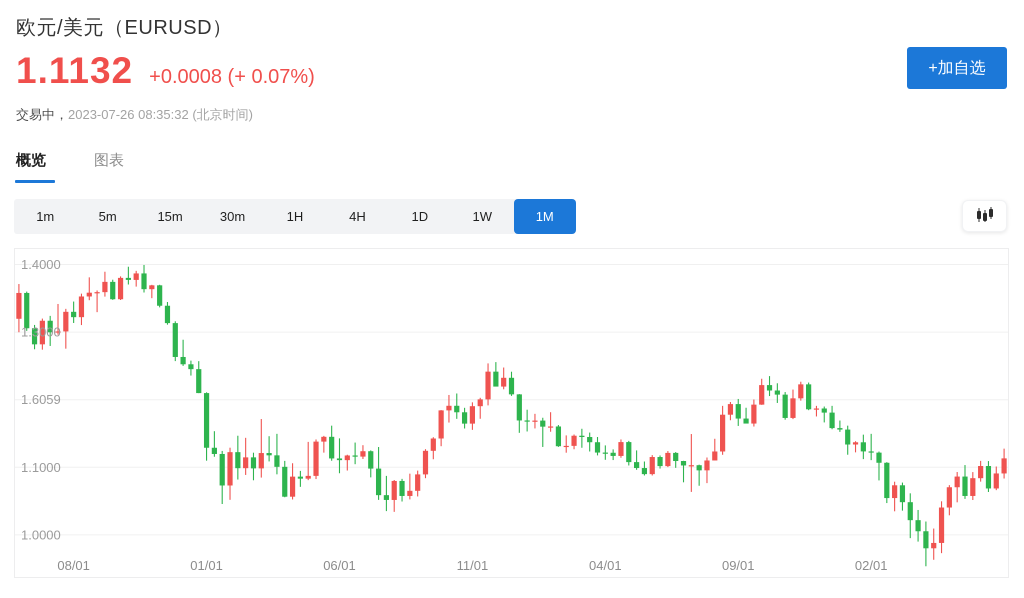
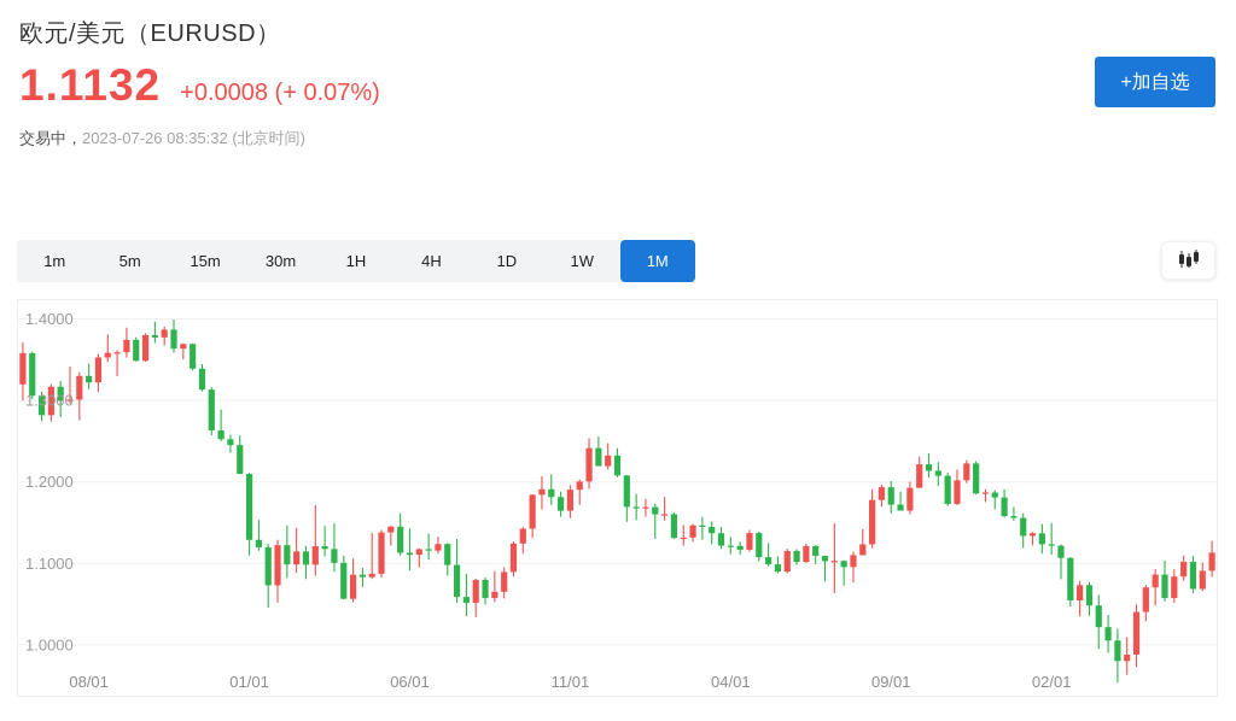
  欧元/美元（EURUSD）
  1.1132
  +0.0008 (+ 0.07%)
  交易中，2023-07-26 08:35:32 (北京时间)
  +加自选
- 概览
- 图表
  1m
  5m
  15m
  30m
  1H
  4H
  1D
  1W
  1M
  1.4000
  1.3000
- 1.6059
+ 1.2000
  1.1000
  1.0000
  08/01
  01/01
  06/01
  11/01
  04/01
  09/01
  02/01
